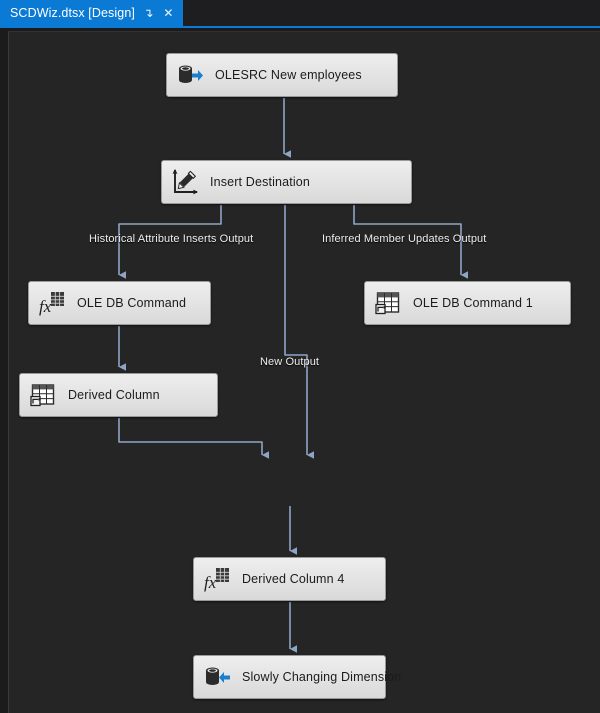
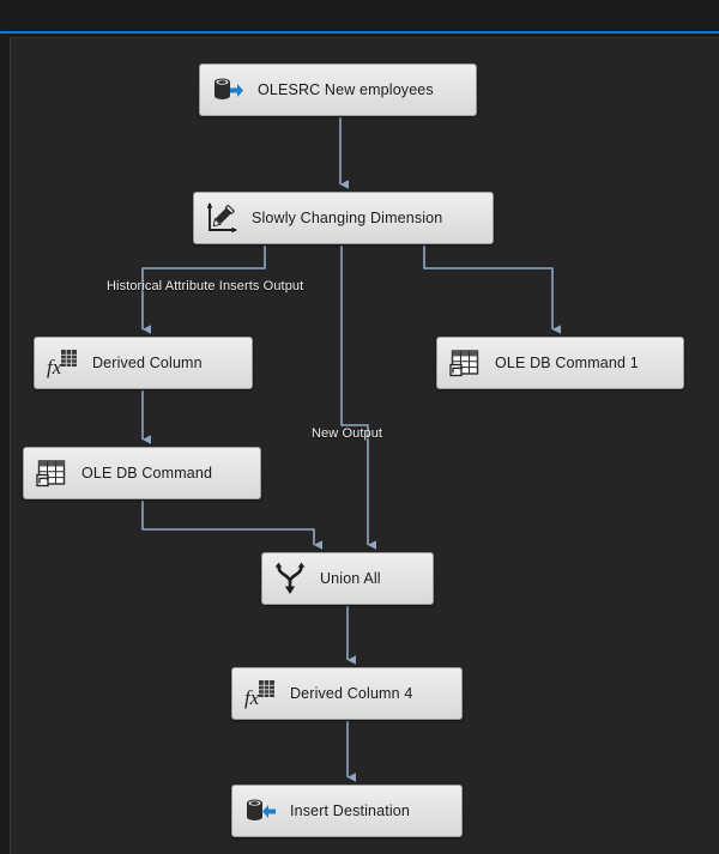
- SCDWiz.dtsx [Design]
- ↴
- ✕
  Historical Attribute Inserts Output
- Inferred Member Updates Output
  New Output
  OLESRC New employees
- Insert Destination
+ Slowly Changing Dimension
  fx
- OLE DB Command
+ Derived Column
  OLE DB Command 1
- Derived Column
+ OLE DB Command
+ Union All
  fx
  Derived Column 4
- Slowly Changing Dimension
+ Insert Destination
